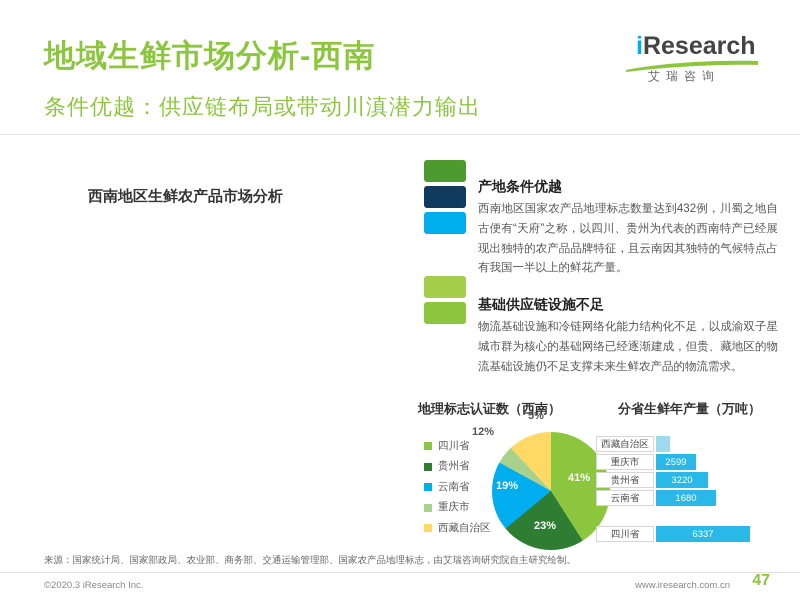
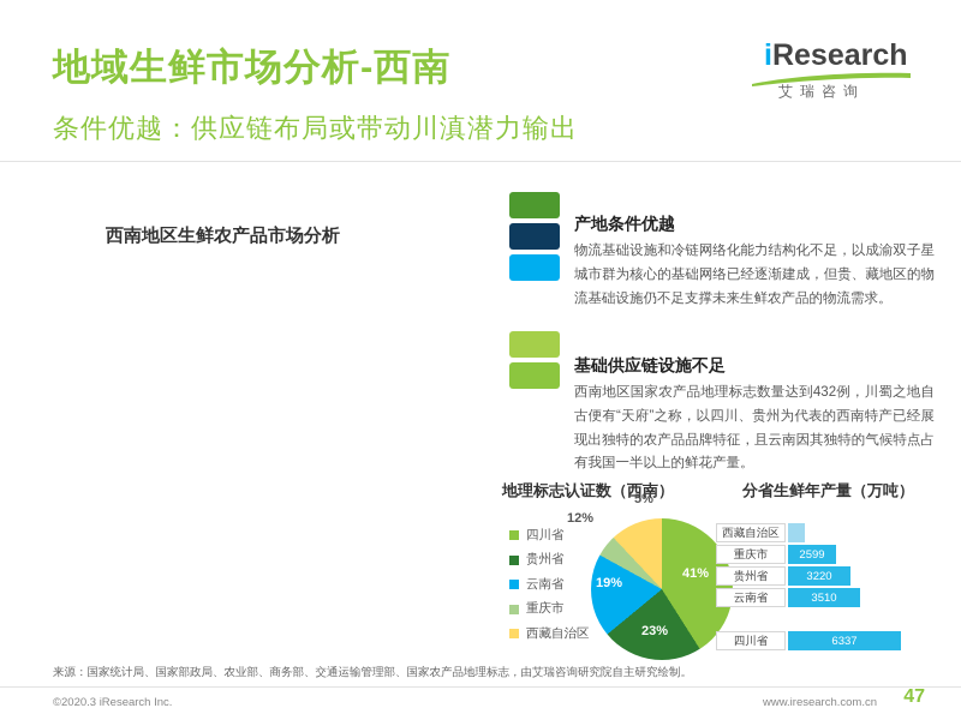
  地域生鲜市场分析-西南
  条件优越：供应链布局或带动川滇潜力输出
  iResearch
  艾瑞咨询
  西南地区生鲜农产品市场分析
  产地条件优越
- 西南地区国家农产品地理标志数量达到432例，川蜀之地自古便有“天府”之称，以四川、贵州为代表的西南特产已经展现出独特的农产品品牌特征，且云南因其独特的气候特点占有我国一半以上的鲜花产量。
+ 物流基础设施和冷链网络化能力结构化不足，以成渝双子星城市群为核心的基础网络已经逐渐建成，但贵、藏地区的物流基础设施仍不足支撑未来生鲜农产品的物流需求。
  基础供应链设施不足
- 物流基础设施和冷链网络化能力结构化不足，以成渝双子星城市群为核心的基础网络已经逐渐建成，但贵、藏地区的物流基础设施仍不足支撑未来生鲜农产品的物流需求。
+ 西南地区国家农产品地理标志数量达到432例，川蜀之地自古便有“天府”之称，以四川、贵州为代表的西南特产已经展现出独特的农产品品牌特征，且云南因其独特的气候特点占有我国一半以上的鲜花产量。
  地理标志认证数（西南）
  四川省
  贵州省
  云南省
  重庆市
  西藏自治区
  41%
  23%
  19%
  12%
  5%
  分省生鲜年产量（万吨）
  西藏自治区
  重庆市
  2599
  贵州省
  3220
  云南省
- 1680
+ 3510
  四川省
  6337
  来源：国家统计局、国家部政局、农业部、商务部、交通运输管理部、国家农产品地理标志，由艾瑞咨询研究院自主研究绘制。
  ©2020.3 iResearch Inc.
  www.iresearch.com.cn
  47
